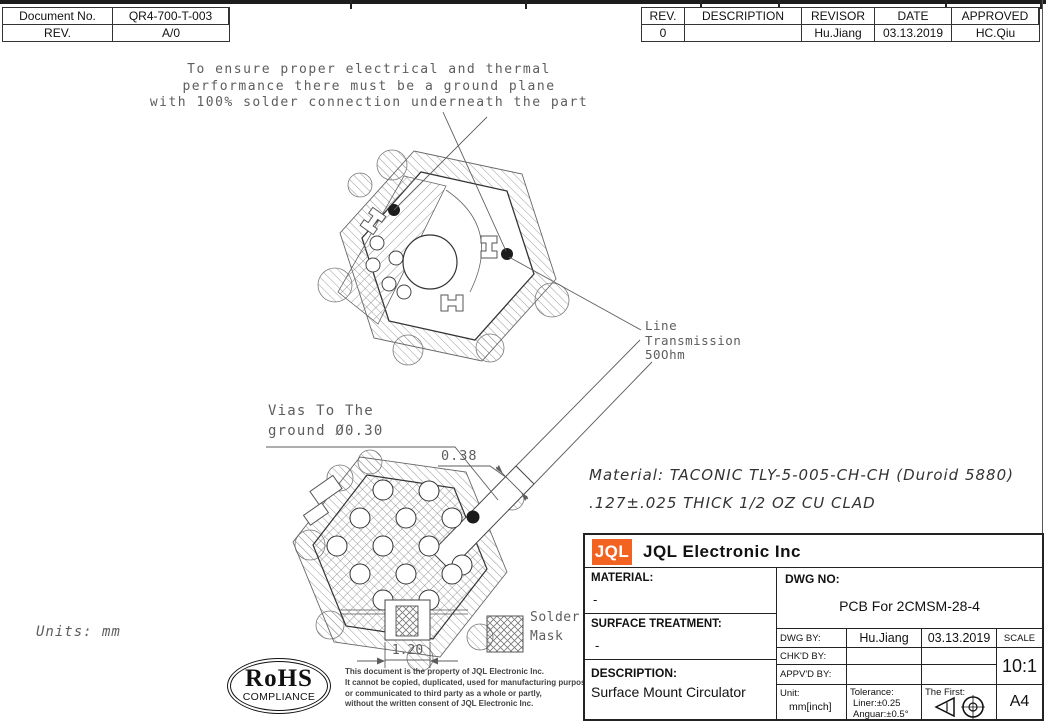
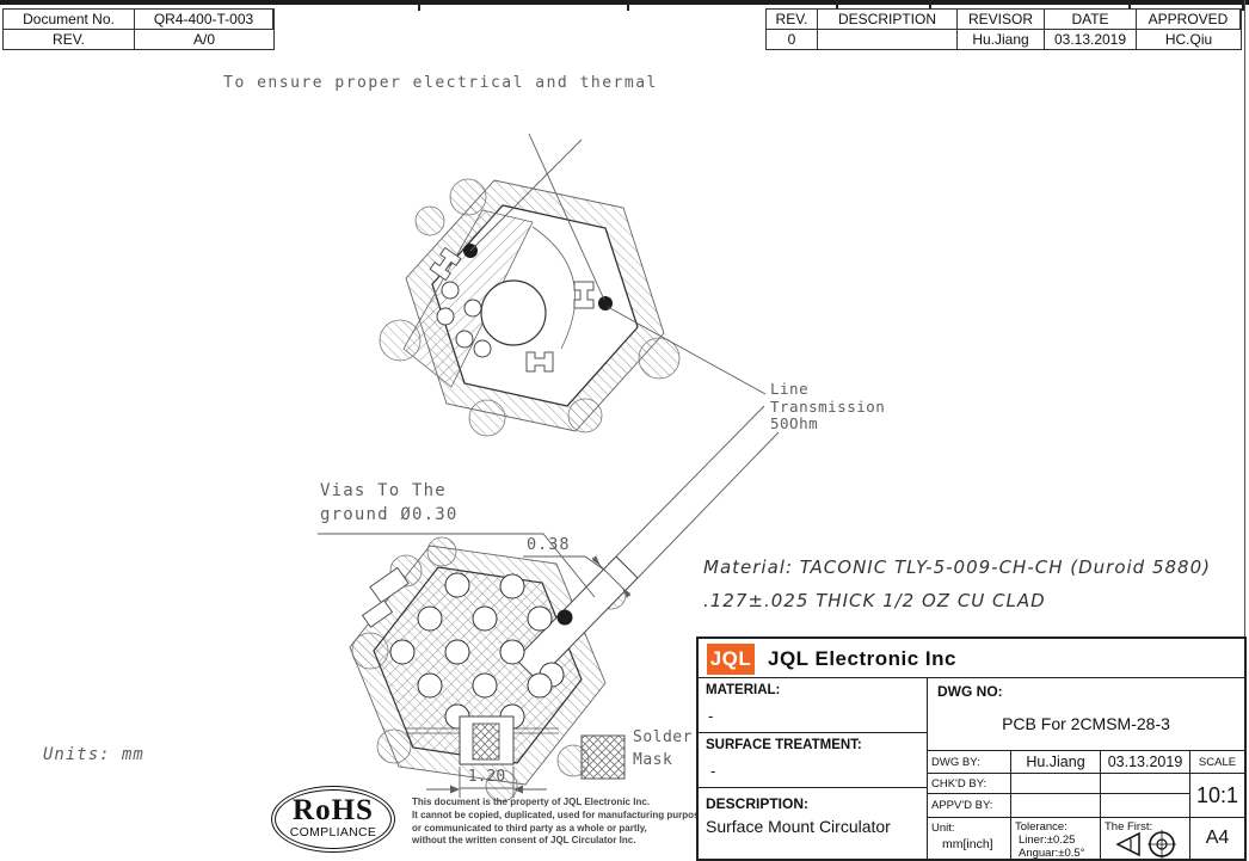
  Document No.
- QR4-700-T-003
+ QR4-400-T-003
  REV.
  A/0
  REV.
  DESCRIPTION
  REVISOR
  DATE
  APPROVED
  0
  Hu.Jiang
  03.13.2019
  HC.Qiu
  To ensure proper electrical and thermal
- performance there must be a ground plane
- with 100% solder connection underneath the part
  Line
  Transmission
  50Ohm
  Vias To The
  ground Ø0.30
  0.38
- Material: TACONIC TLY-5-005-CH-CH (Duroid 5880)
+ Material: TACONIC TLY-5-009-CH-CH (Duroid 5880)
  .127±.025 THICK 1/2 OZ CU CLAD
  Units: mm
  Solder
  Mask
  1.20
  RoHS
  COMPLIANCE
  This document is the property of JQL Electronic Inc.
  It cannot be copied, duplicated, used for manufacturing purpo
  or communicated to third party as a whole or partly,
- without the written consent of JQL Electronic Inc.
+ without the written consent of JQL Circulator Inc.
  JQL
  JQL Electronic Inc
  MATERIAL:
  -
  SURFACE TREATMENT:
  -
  DESCRIPTION:
  Surface Mount Circulator
  DWG NO:
- PCB For 2CMSM-28-4
+ PCB For 2CMSM-28-3
  DWG BY:
  Hu.Jiang
  03.13.2019
  SCALE
  CHK'D BY:
  APPV'D BY:
  10:1
  Unit:
  mm[inch]
  Tolerance:
  Liner:±0.25
  Anguar:±0.5°
  The First:
  A4
